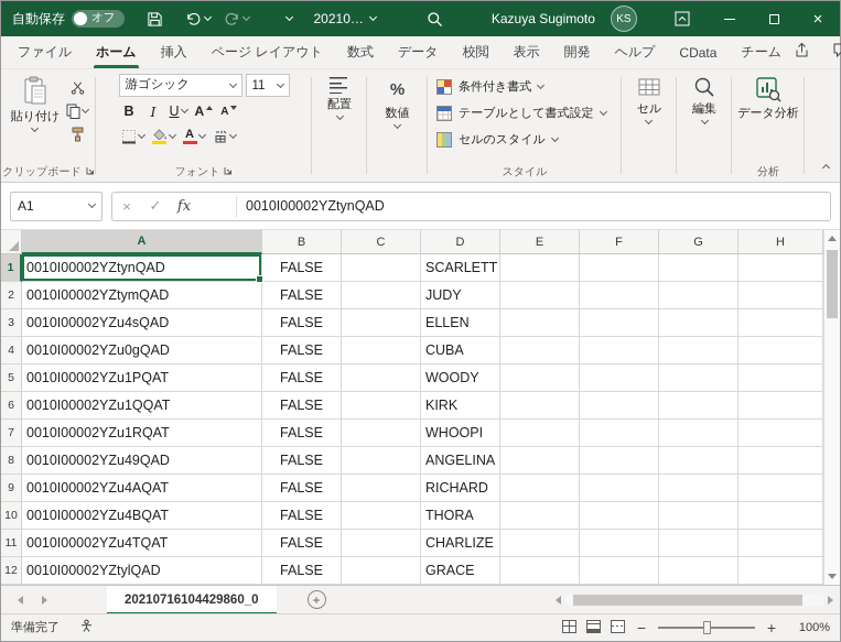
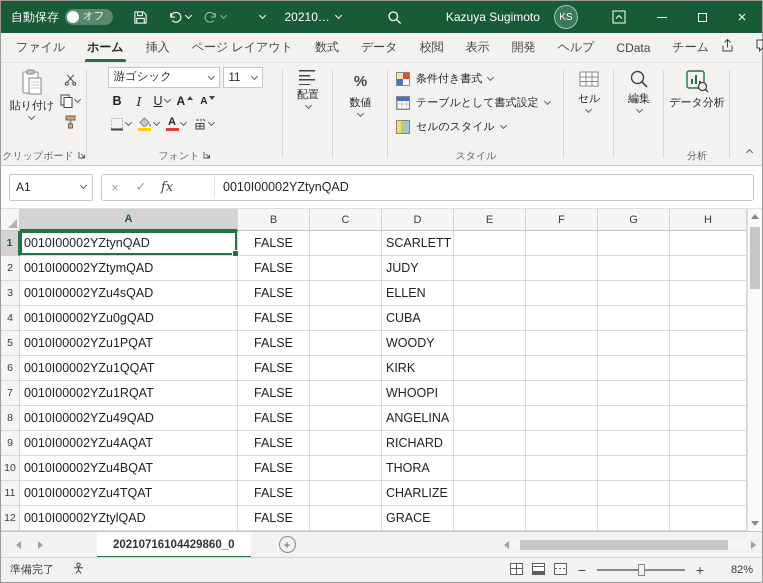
  自動保存
  オフ
  20210…
  Kazuya Sugimoto
  KS
  ×
  ファイル
  ホーム
  挿入
  ページ レイアウト
  数式
  データ
  校閲
  表示
  開発
  ヘルプ
  CData
  チーム
  貼り付け
  クリップボード
  游ゴシック
  11
  B
  I
  U
  A
  A
  A
  フォント
  配置
  %
  数値
  条件付き書式
  テーブルとして書式設定
  セルのスタイル
  スタイル
  セル
  編集
  データ分析
  分析
  A1
  ×
  ✓
  fx
  0010I00002YZtynQAD
  A
  B
  C
  D
  E
  F
  G
  H
  1
  0010I00002YZtynQAD
  FALSE
  SCARLETT
  2
  0010I00002YZtymQAD
  FALSE
  JUDY
  3
  0010I00002YZu4sQAD
  FALSE
  ELLEN
  4
  0010I00002YZu0gQAD
  FALSE
  CUBA
  5
  0010I00002YZu1PQAT
  FALSE
  WOODY
  6
  0010I00002YZu1QQAT
  FALSE
  KIRK
  7
  0010I00002YZu1RQAT
  FALSE
  WHOOPI
  8
  0010I00002YZu49QAD
  FALSE
  ANGELINA
  9
  0010I00002YZu4AQAT
  FALSE
  RICHARD
  10
  0010I00002YZu4BQAT
  FALSE
  THORA
  11
  0010I00002YZu4TQAT
  FALSE
  CHARLIZE
  12
  0010I00002YZtylQAD
  FALSE
  GRACE
  20210716104429860_0
  +
  準備完了
  −
  +
- 100%
+ 82%
